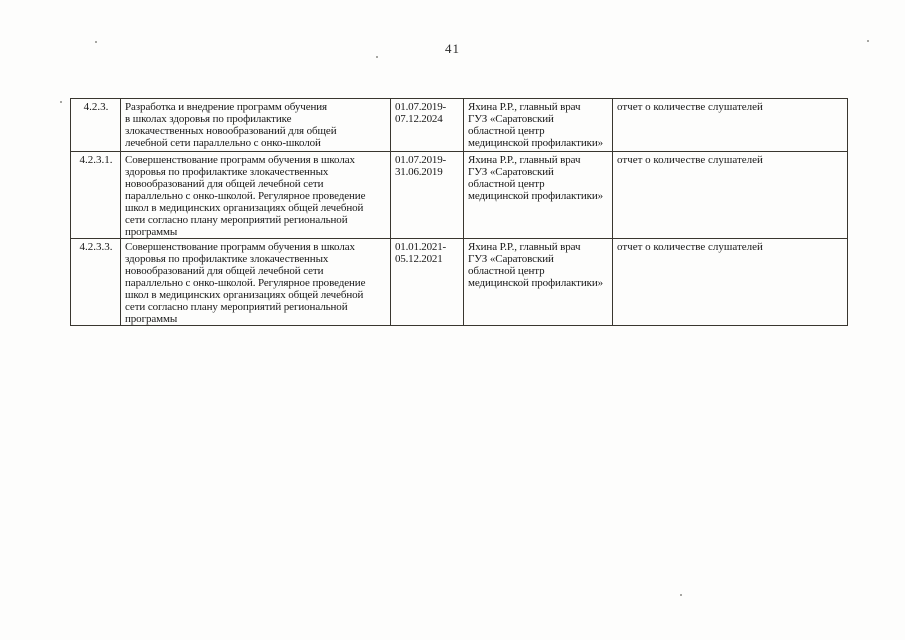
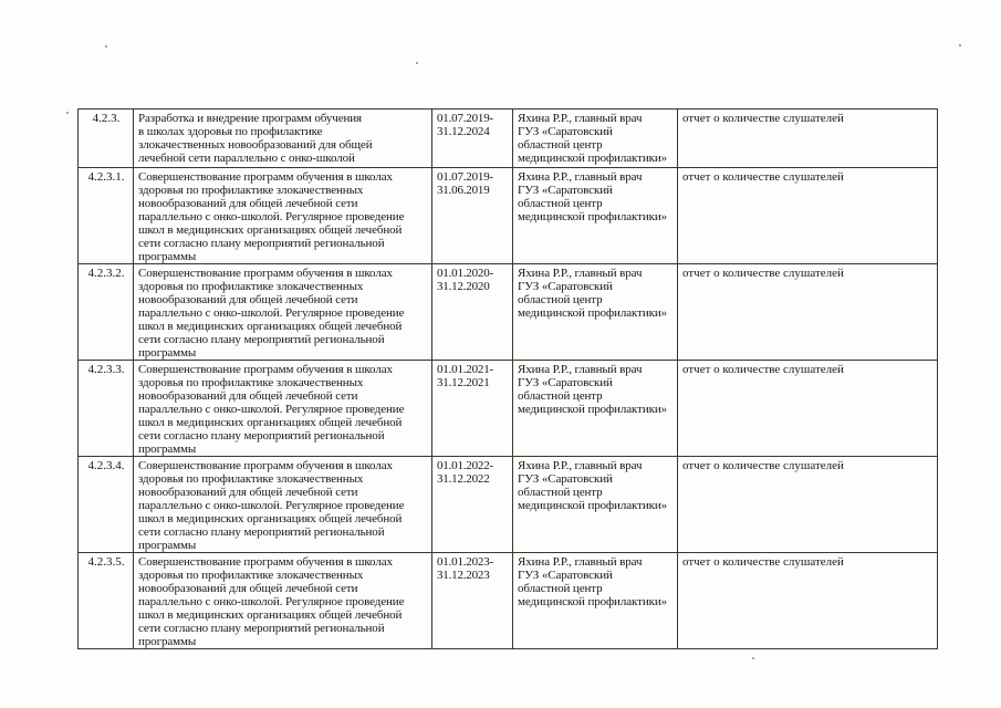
- 41
- 4.2.3.	Разработка и внедрение программ обучения в школах здоровья по профилактике злокачественных новообразований для общей лечебной сети параллельно с онко-школой	01.07.2019- 07.12.2024	Яхина Р.Р., главный врач ГУЗ «Саратовский областной центр медицинской профилактики»	отчет о количестве слушателей
+ 4.2.3.	Разработка и внедрение программ обучения в школах здоровья по профилактике злокачественных новообразований для общей лечебной сети параллельно с онко-школой	01.07.2019- 31.12.2024	Яхина Р.Р., главный врач ГУЗ «Саратовский областной центр медицинской профилактики»	отчет о количестве слушателей
  4.2.3.1.	Совершенствование программ обучения в школах здоровья по профилактике злокачественных новообразований для общей лечебной сети параллельно с онко-школой. Регулярное проведение школ в медицинских организациях общей лечебной сети согласно плану мероприятий региональной программы	01.07.2019- 31.06.2019	Яхина Р.Р., главный врач ГУЗ «Саратовский областной центр медицинской профилактики»	отчет о количестве слушателей
+ 4.2.3.2.	Совершенствование программ обучения в школах здоровья по профилактике злокачественных новообразований для общей лечебной сети параллельно с онко-школой. Регулярное проведение школ в медицинских организациях общей лечебной сети согласно плану мероприятий региональной программы	01.01.2020- 31.12.2020	Яхина Р.Р., главный врач ГУЗ «Саратовский областной центр медицинской профилактики»	отчет о количестве слушателей
- 4.2.3.3.	Совершенствование программ обучения в школах здоровья по профилактике злокачественных новообразований для общей лечебной сети параллельно с онко-школой. Регулярное проведение школ в медицинских организациях общей лечебной сети согласно плану мероприятий региональной программы	01.01.2021- 05.12.2021	Яхина Р.Р., главный врач ГУЗ «Саратовский областной центр медицинской профилактики»	отчет о количестве слушателей
+ 4.2.3.3.	Совершенствование программ обучения в школах здоровья по профилактике злокачественных новообразований для общей лечебной сети параллельно с онко-школой. Регулярное проведение школ в медицинских организациях общей лечебной сети согласно плану мероприятий региональной программы	01.01.2021- 31.12.2021	Яхина Р.Р., главный врач ГУЗ «Саратовский областной центр медицинской профилактики»	отчет о количестве слушателей
+ 4.2.3.4.	Совершенствование программ обучения в школах здоровья по профилактике злокачественных новообразований для общей лечебной сети параллельно с онко-школой. Регулярное проведение школ в медицинских организациях общей лечебной сети согласно плану мероприятий региональной программы	01.01.2022- 31.12.2022	Яхина Р.Р., главный врач ГУЗ «Саратовский областной центр медицинской профилактики»	отчет о количестве слушателей
+ 4.2.3.5.	Совершенствование программ обучения в школах здоровья по профилактике злокачественных новообразований для общей лечебной сети параллельно с онко-школой. Регулярное проведение школ в медицинских организациях общей лечебной сети согласно плану мероприятий региональной программы	01.01.2023- 31.12.2023	Яхина Р.Р., главный врач ГУЗ «Саратовский областной центр медицинской профилактики»	отчет о количестве слушателей
